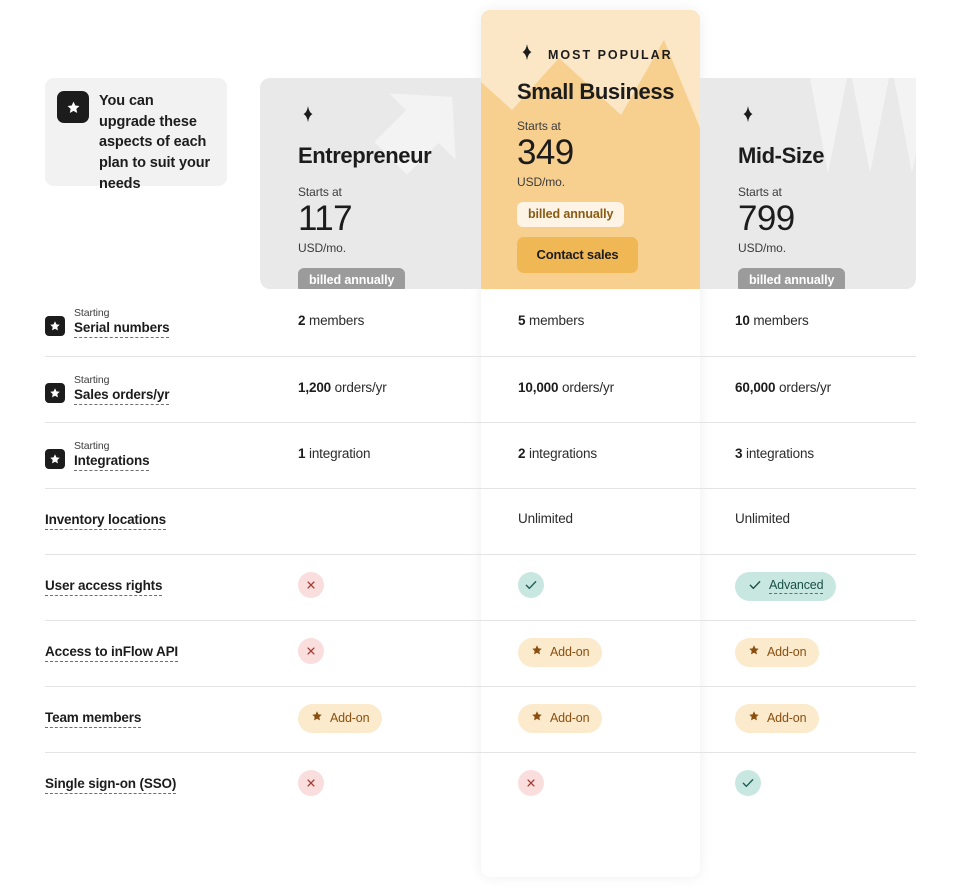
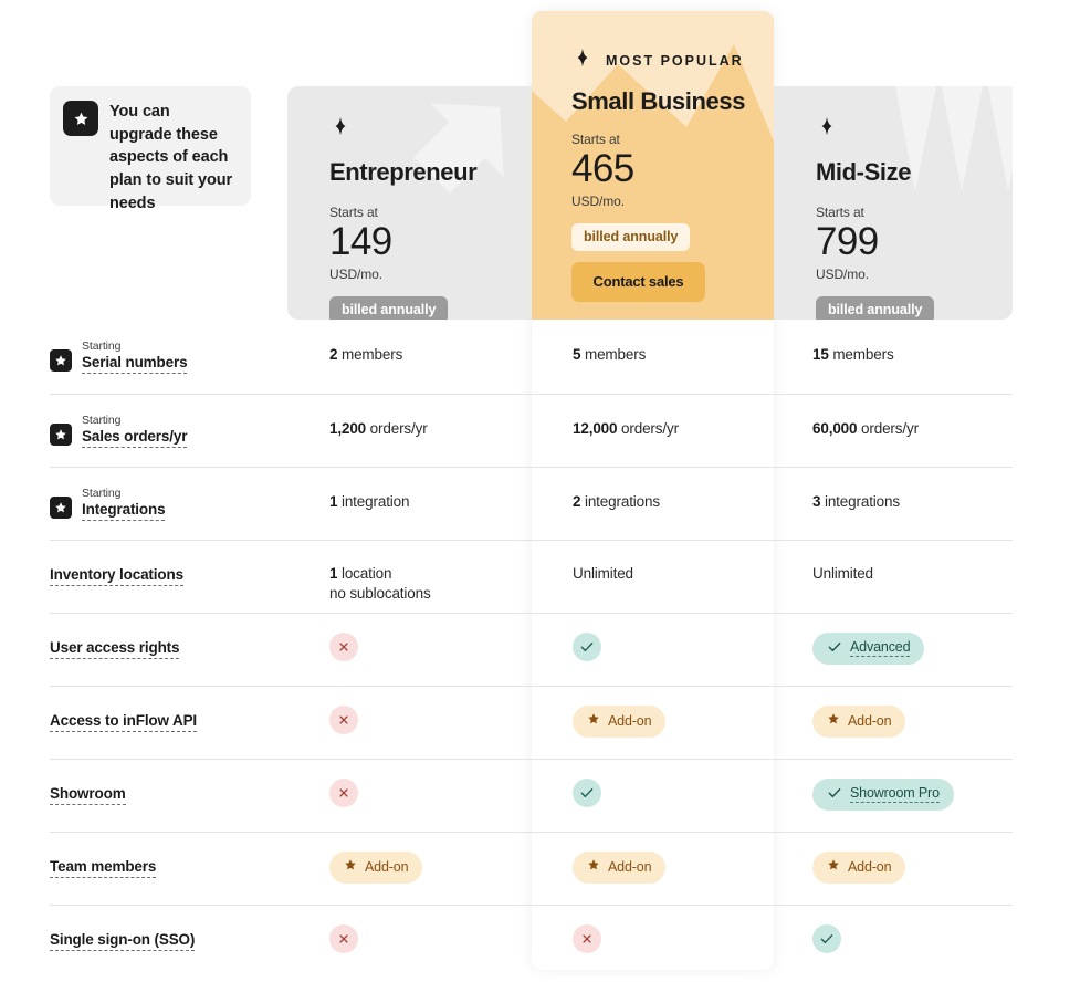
  You can upgrade these aspects of each plan to suit your needs
  Entrepreneur
  Starts at
- 117
+ 149
  USD/mo.
  billed annually
  MOST POPULAR
  Small Business
  Starts at
- 349
+ 465
  USD/mo.
  billed annually
  Contact sales
  Mid-Size
  Starts at
  799
  USD/mo.
  billed annually
  Starting
  Serial numbers
  2 members
  5 members
- 10 members
+ 15 members
  Starting
  Sales orders/yr
  1,200 orders/yr
- 10,000 orders/yr
+ 12,000 orders/yr
  60,000 orders/yr
  Starting
  Integrations
  1 integration
  2 integrations
  3 integrations
  Inventory locations
+ 1 location
+ no sublocations
  Unlimited
  Unlimited
  User access rights
  Advanced
  Access to inFlow API
  Add-on
  Add-on
+ Showroom
+ Showroom Pro
  Team members
  Add-on
  Add-on
  Add-on
  Single sign-on (SSO)
